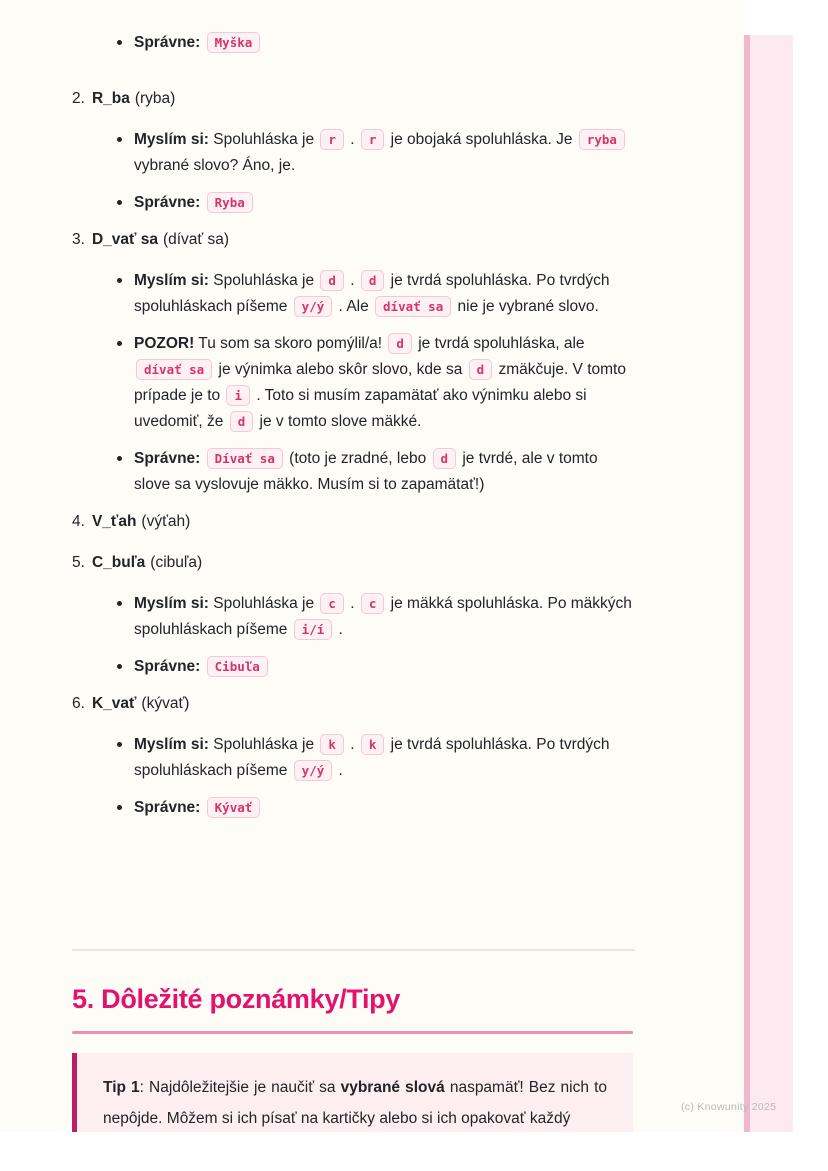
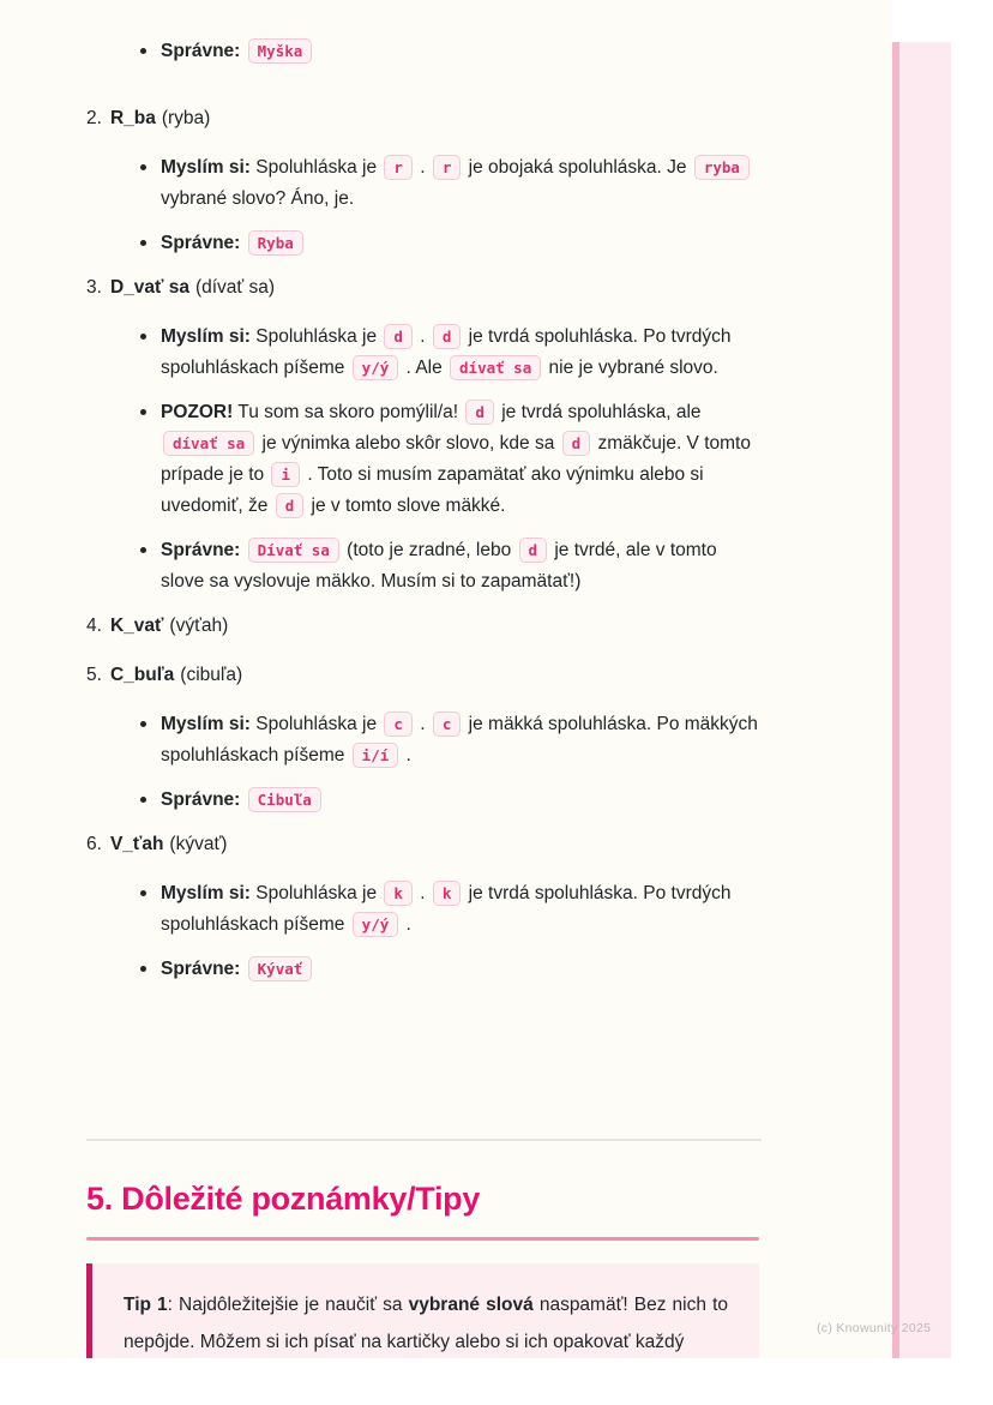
  Správne: Myška
  2. R_ba (ryba)
  Myslím si: Spoluhláska je r . r je obojaká spoluhláska. Je ryba vybrané slovo? Áno, je.
  Správne: Ryba
  3. D_vať sa (dívať sa)
  Myslím si: Spoluhláska je d . d je tvrdá spoluhláska. Po tvrdých spoluhláskach píšeme y/ý . Ale dívať sa nie je vybrané slovo.
  POZOR! Tu som sa skoro pomýlil/a! d je tvrdá spoluhláska, ale dívať sa je výnimka alebo skôr slovo, kde sa d zmäkčuje. V tomto prípade je to i . Toto si musím zapamätať ako výnimku alebo si uvedomiť, že d je v tomto slove mäkké.
  Správne: Dívať sa (toto je zradné, lebo d je tvrdé, ale v tomto slove sa vyslovuje mäkko. Musím si to zapamätať!)
- 4. V_ťah (výťah)
+ 4. K_vať (výťah)
  5. C_buľa (cibuľa)
  Myslím si: Spoluhláska je c . c je mäkká spoluhláska. Po mäkkých spoluhláskach píšeme i/í .
  Správne: Cibuľa
- 6. K_vať (kývať)
+ 6. V_ťah (kývať)
  Myslím si: Spoluhláska je k . k je tvrdá spoluhláska. Po tvrdých spoluhláskach píšeme y/ý .
  Správne: Kývať
  5. Dôležité poznámky/Tipy
  Tip 1: Najdôležitejšie je naučiť sa vybrané slová naspamäť! Bez nich to nepôjde. Môžem si ich písať na kartičky alebo si ich opakovať každý
  (c) Knowunity 2025
